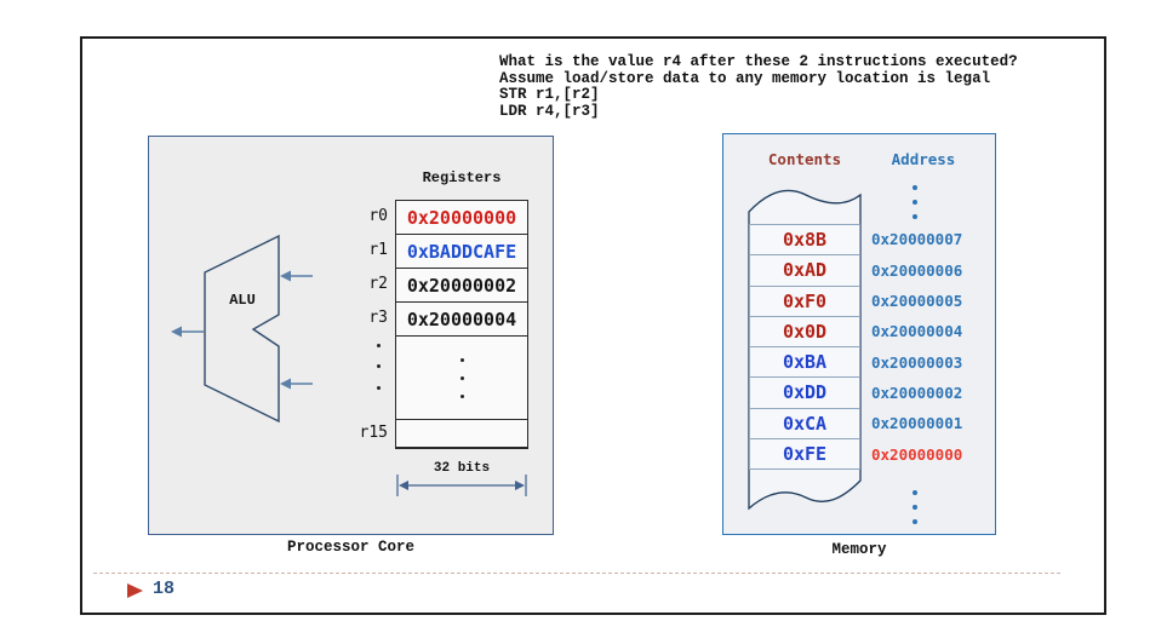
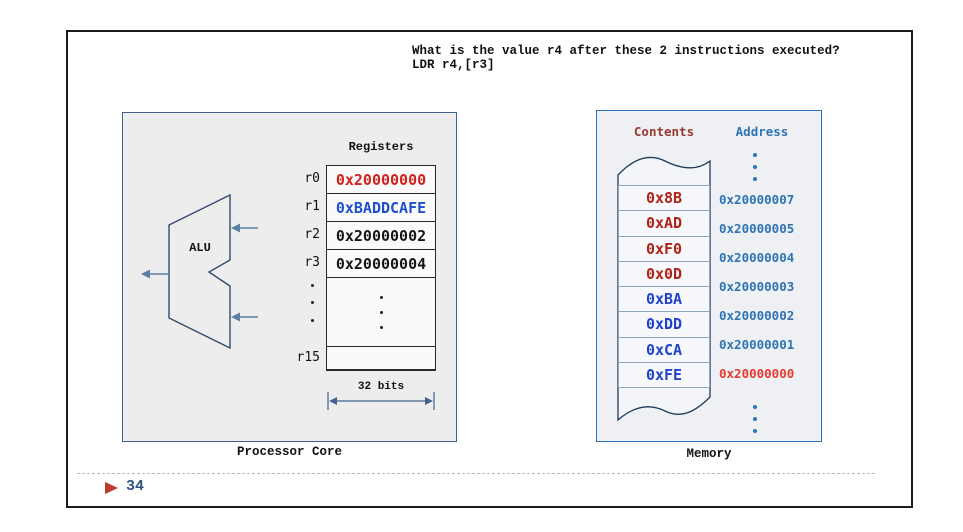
  What is the value r4 after these 2 instructions executed?
- Assume load/store data to any memory location is legal
- STR r1,[r2]
  LDR r4,[r3]
  ALU
  Registers
  0x20000000
  0xBADDCAFE
  0x20000002
  0x20000004
  r0
  r1
  r2
  r3
  r15
  32 bits
  Processor Core
  Contents
  Address
  0x8B
  0xAD
  0xF0
  0x0D
  0xBA
  0xDD
  0xCA
  0xFE
  0x20000007
- 0x20000006
  0x20000005
  0x20000004
  0x20000003
  0x20000002
  0x20000001
  0x20000000
  Memory
- 18
+ 34
